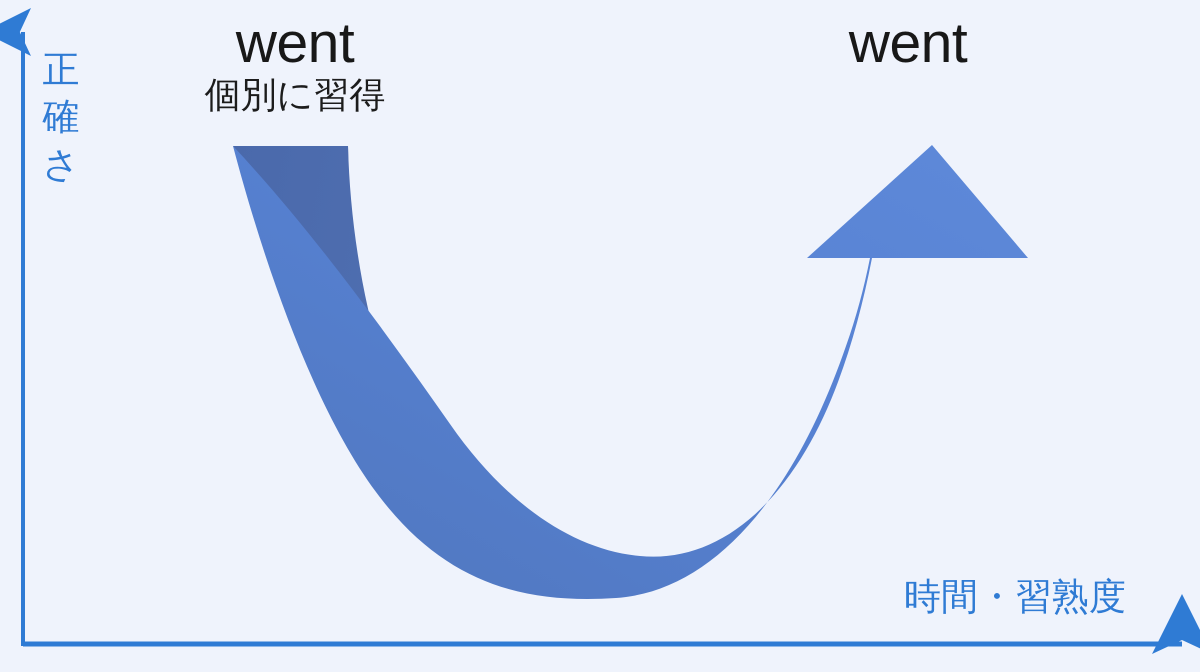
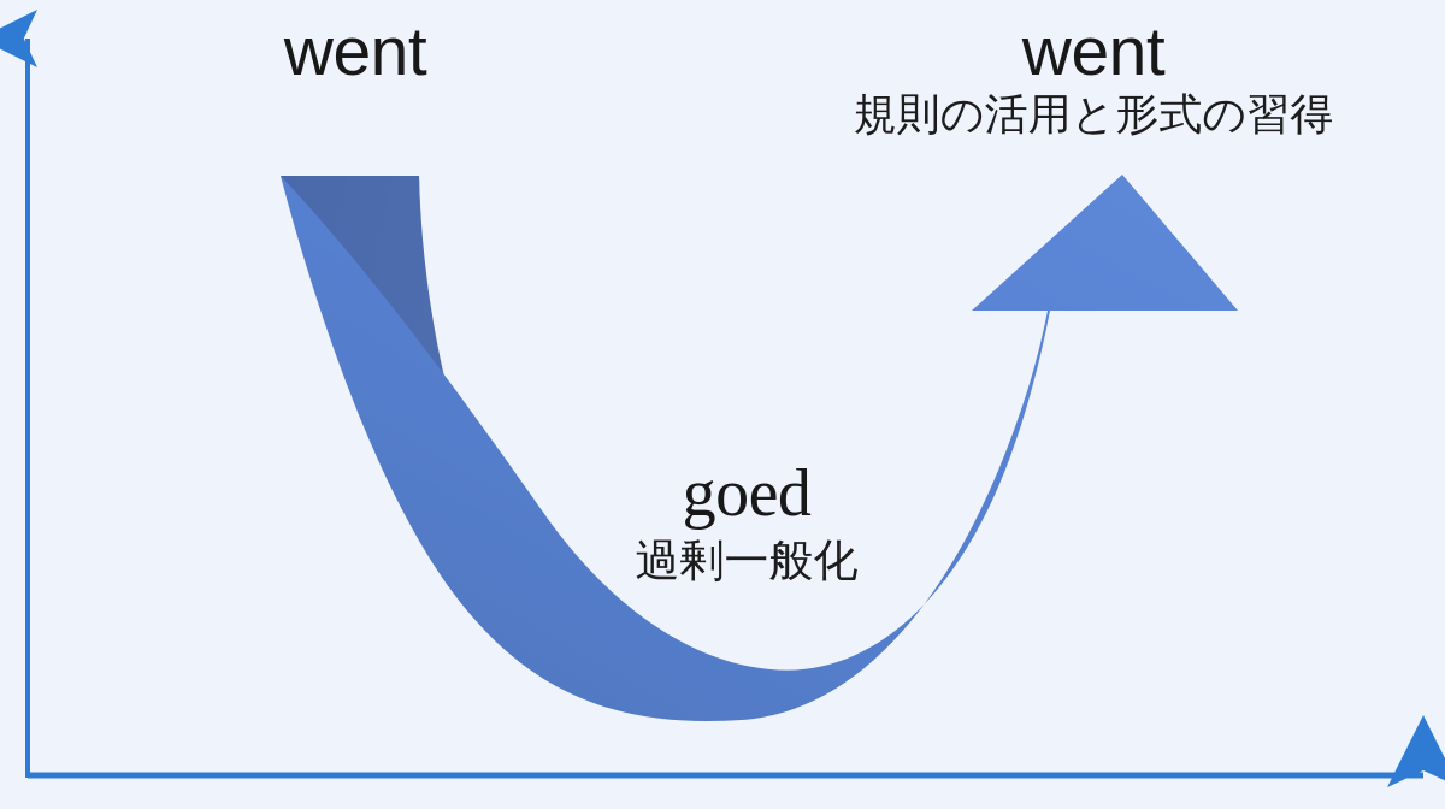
- 正
- 確
- さ
- 時間・習熟度
  went
- 個別に習得
  went
+ 規則の活用と形式の習得
+ goed
+ 過剰一般化
